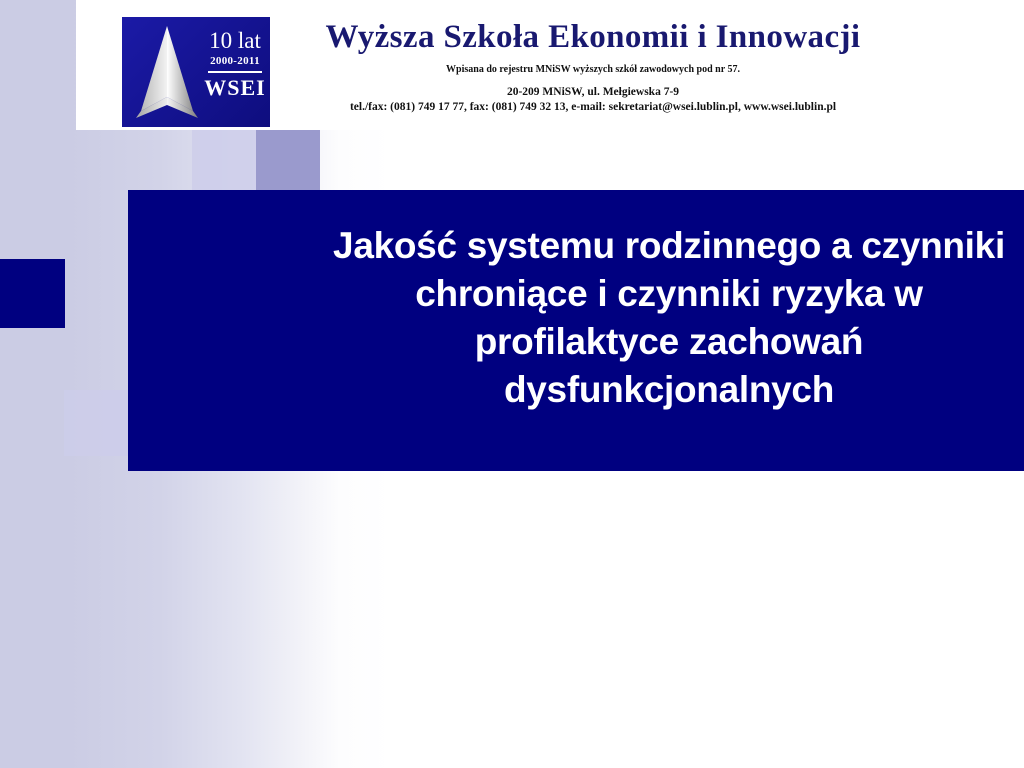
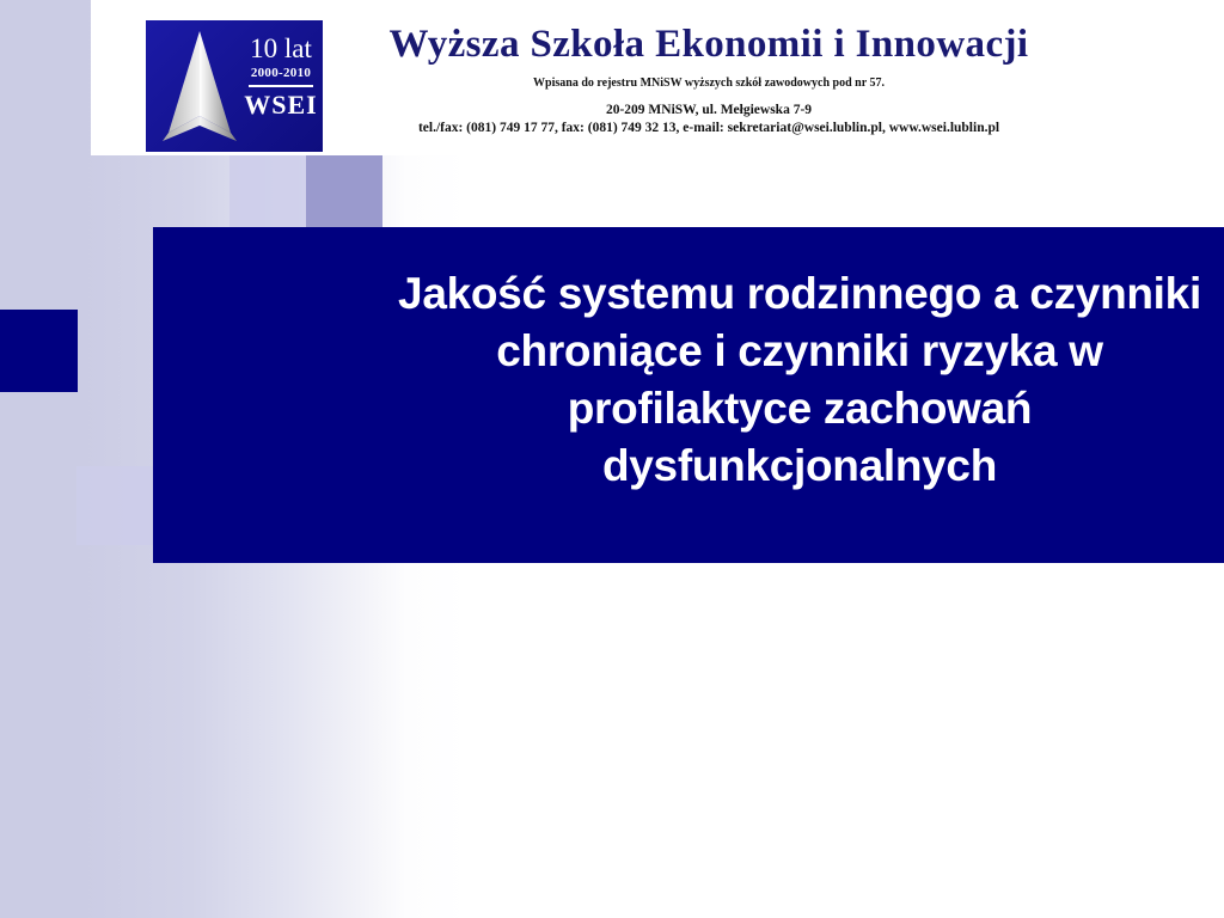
  10 lat
- 2000-2011
+ 2000-2010
  WSEI
  Wyższa Szkoła Ekonomii i Innowacji
  Wpisana do rejestru MNiSW wyższych szkół zawodowych pod nr 57.
  20-209 MNiSW, ul. Mełgiewska 7-9
  tel./fax: (081) 749 17 77, fax: (081) 749 32 13, e-mail: sekretariat@wsei.lublin.pl, www.wsei.lublin.pl
  Jakość systemu rodzinnego a czynniki chroniące i czynniki ryzyka w profilaktyce zachowań dysfunkcjonalnych
